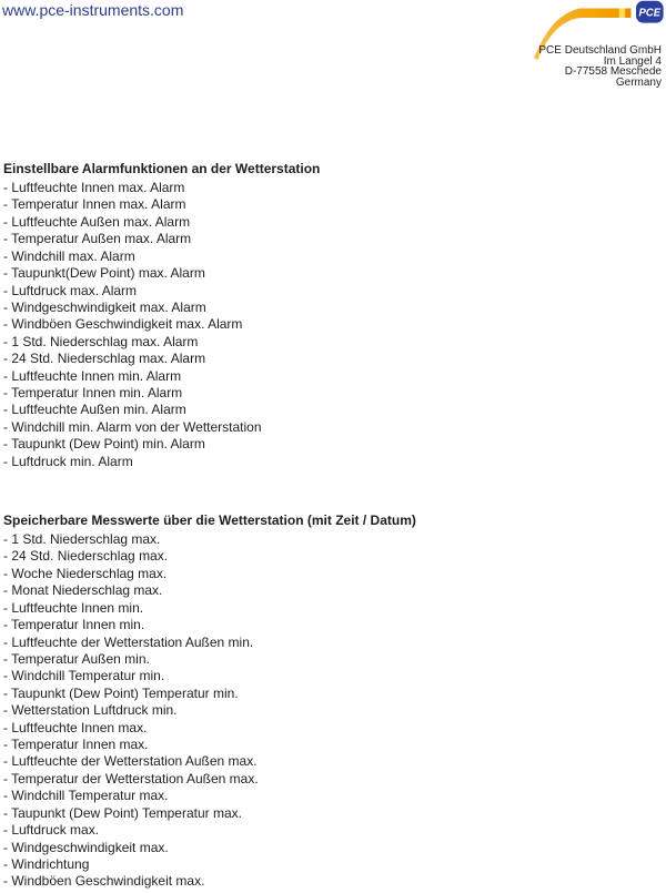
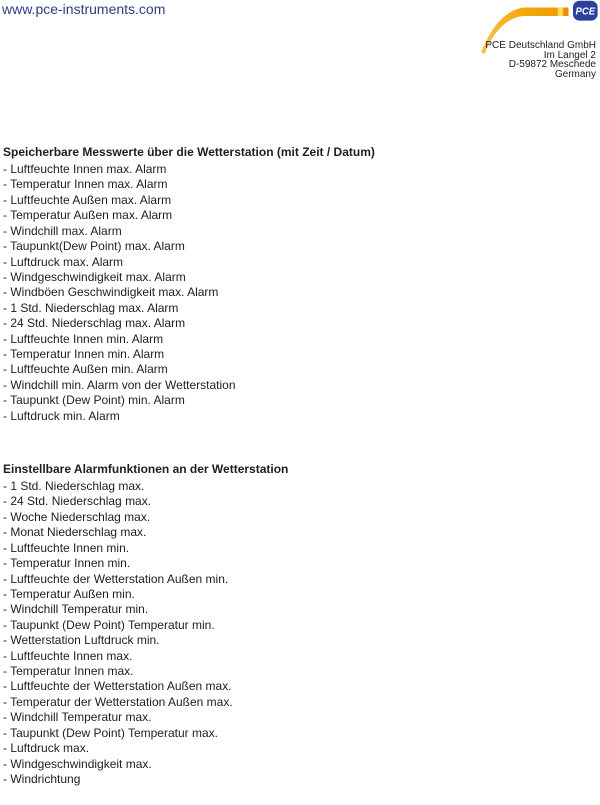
  www.pce-instruments.com
  PCE
  PCE Deutschland GmbH
- Im Langel 4
+ Im Langel 2
- D-77558 Meschede
+ D-59872 Meschede
  Germany
- Einstellbare Alarmfunktionen an der Wetterstation
+ Speicherbare Messwerte über die Wetterstation (mit Zeit / Datum)
  - Luftfeuchte Innen max. Alarm
  - Temperatur Innen max. Alarm
  - Luftfeuchte Außen max. Alarm
  - Temperatur Außen max. Alarm
  - Windchill max. Alarm
  - Taupunkt(Dew Point) max. Alarm
  - Luftdruck max. Alarm
  - Windgeschwindigkeit max. Alarm
  - Windböen Geschwindigkeit max. Alarm
  - 1 Std. Niederschlag max. Alarm
  - 24 Std. Niederschlag max. Alarm
  - Luftfeuchte Innen min. Alarm
  - Temperatur Innen min. Alarm
  - Luftfeuchte Außen min. Alarm
  - Windchill min. Alarm von der Wetterstation
  - Taupunkt (Dew Point) min. Alarm
  - Luftdruck min. Alarm
- Speicherbare Messwerte über die Wetterstation (mit Zeit / Datum)
+ Einstellbare Alarmfunktionen an der Wetterstation
  - 1 Std. Niederschlag max.
  - 24 Std. Niederschlag max.
  - Woche Niederschlag max.
  - Monat Niederschlag max.
  - Luftfeuchte Innen min.
  - Temperatur Innen min.
  - Luftfeuchte der Wetterstation Außen min.
  - Temperatur Außen min.
  - Windchill Temperatur min.
  - Taupunkt (Dew Point) Temperatur min.
  - Wetterstation Luftdruck min.
  - Luftfeuchte Innen max.
  - Temperatur Innen max.
  - Luftfeuchte der Wetterstation Außen max.
  - Temperatur der Wetterstation Außen max.
  - Windchill Temperatur max.
  - Taupunkt (Dew Point) Temperatur max.
  - Luftdruck max.
  - Windgeschwindigkeit max.
  - Windrichtung
- - Windböen Geschwindigkeit max.
